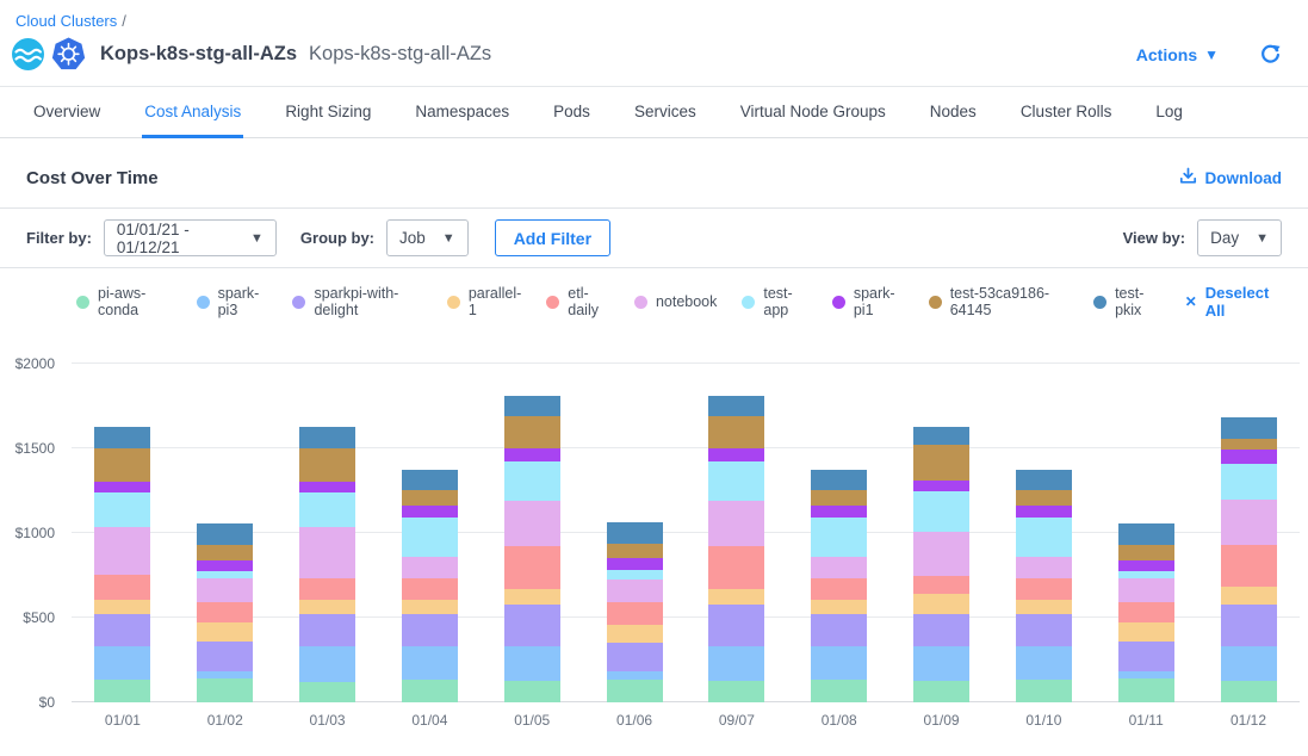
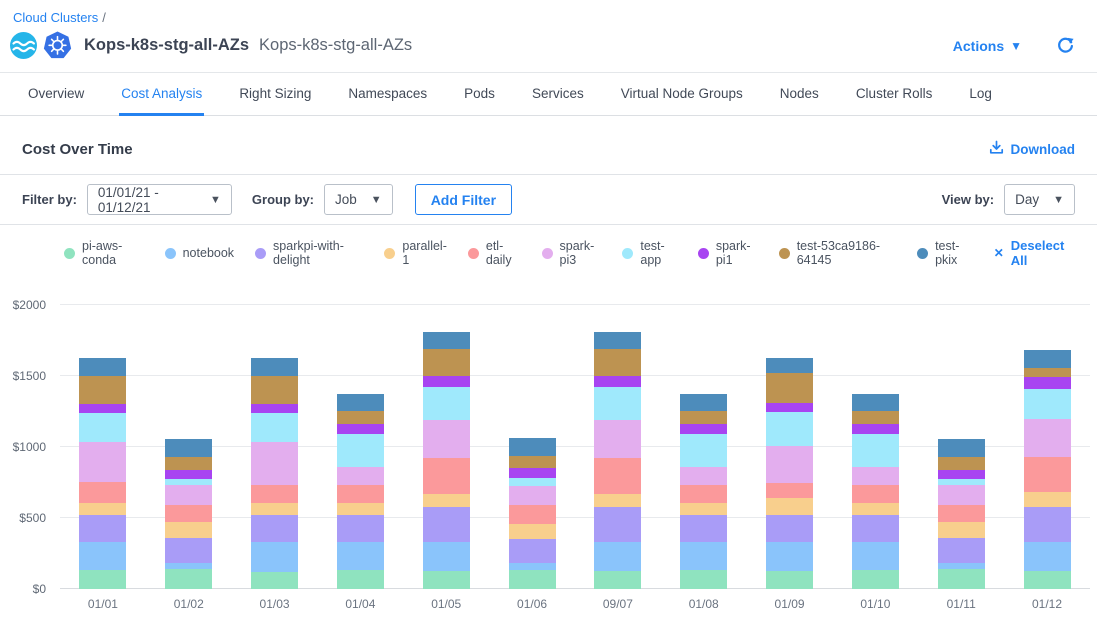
  Cloud Clusters /
  Kops-k8s-stg-all-AZs
  Kops-k8s-stg-all-AZs
  Actions
  ▼
  Overview
  Cost Analysis
  Right Sizing
  Namespaces
  Pods
  Services
  Virtual Node Groups
  Nodes
  Cluster Rolls
  Log
  Cost Over Time
  Download
  Filter by:
  01/01/21 - 01/12/21
  ▼
  Group by:
  Job
  ▼
  Add Filter
  View by:
  Day
  ▼
  pi-aws-conda
- spark-pi3
+ notebook
  sparkpi-with-delight
  parallel-1
  etl-daily
- notebook
+ spark-pi3
  test-app
  spark-pi1
  test-53ca9186-64145
  test-pkix
  ✕
  Deselect All
  $0
  $500
  $1000
  $1500
  $2000
  01/01
  01/02
  01/03
  01/04
  01/05
  01/06
  09/07
  01/08
  01/09
  01/10
  01/11
  01/12
